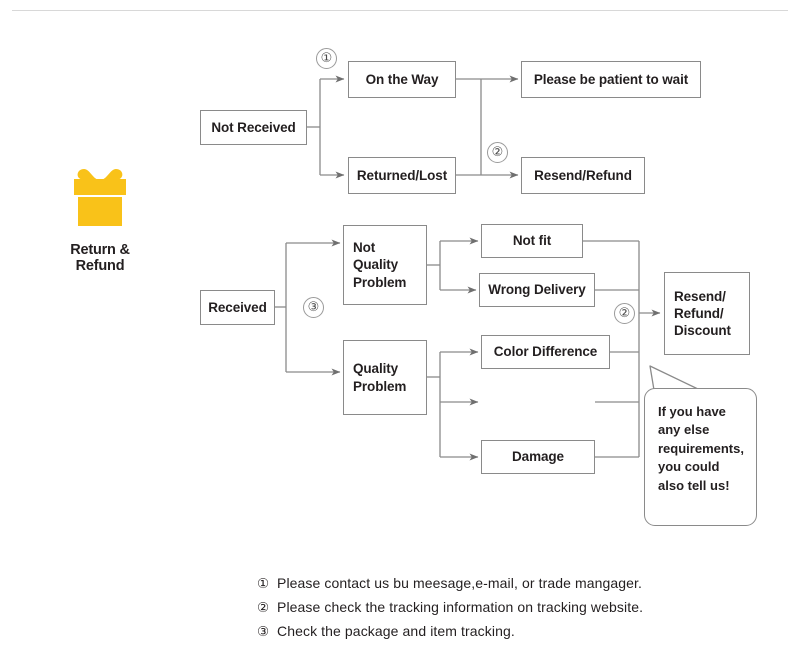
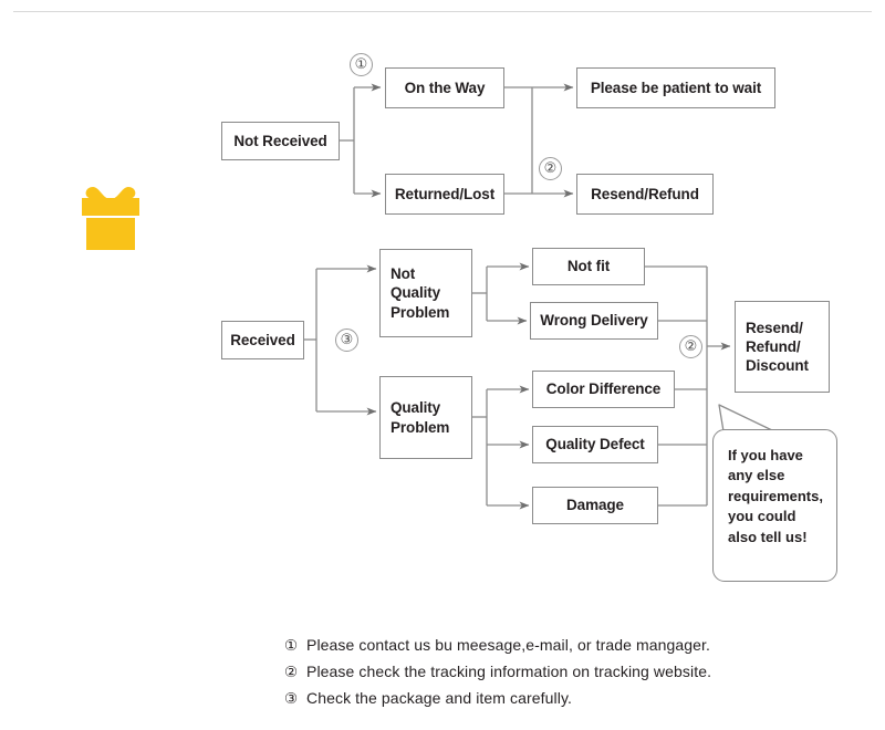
- Return & Refund
  Not Received
  ①
  On the Way
  Returned/Lost
  Please be patient to wait
  ②
  Resend/Refund
  Received
  ③
  Not
  Quality
  Problem
  Quality
  Problem
  Not fit
  Wrong Delivery
  Color Difference
+ Quality Defect
  Damage
  ②
  Resend/
  Refund/
  Discount
  If you have
  any else
  requirements,
  you could
  also tell us!
  ①
  Please contact us bu meesage,e-mail, or trade mangager.
  ②
  Please check the tracking information on tracking website.
  ③
- Check the package and item tracking.
+ Check the package and item carefully.
